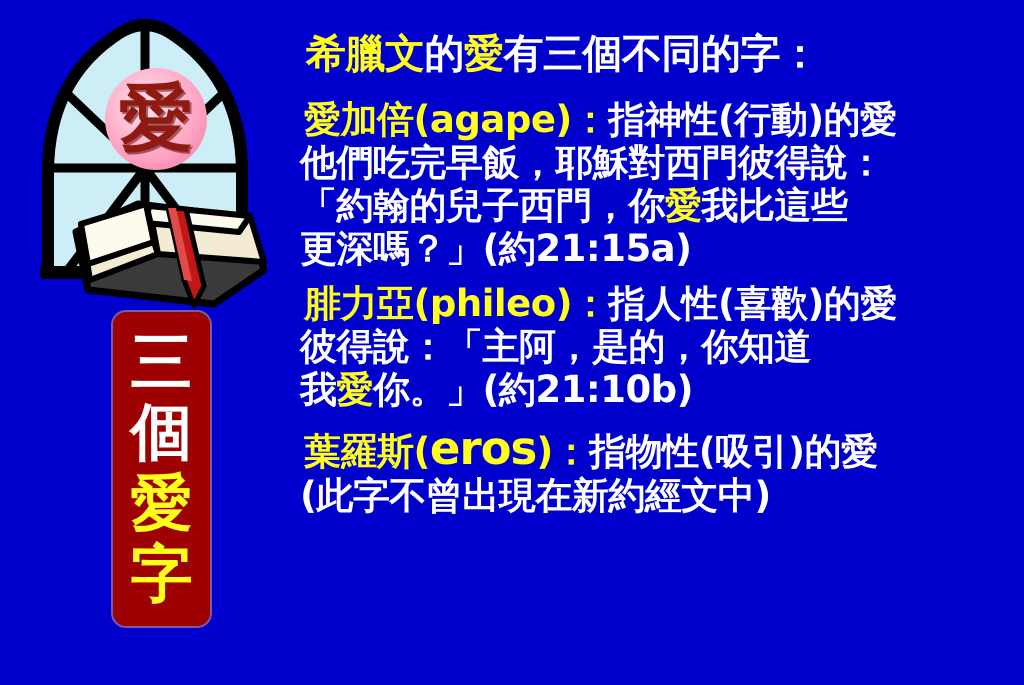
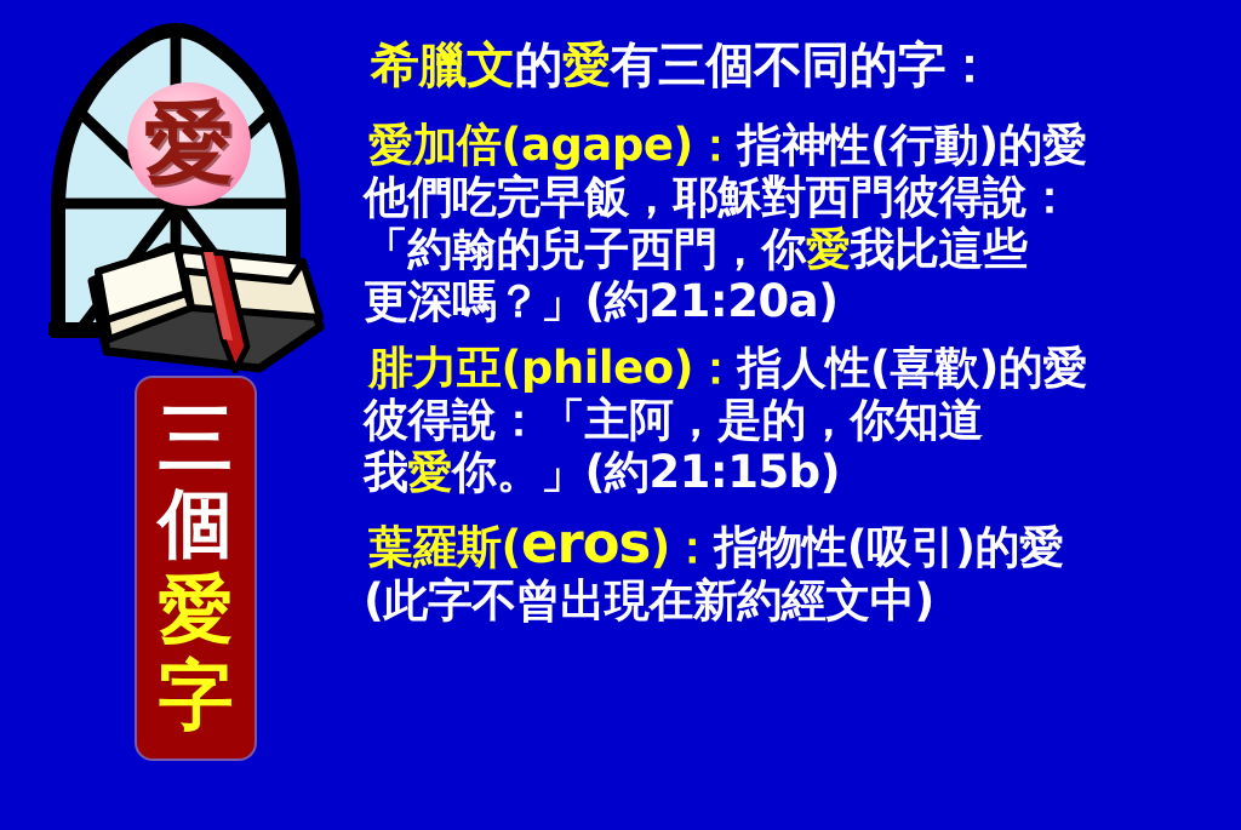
  愛
  三
  個
  愛
  字
  希臘文的愛有三個不同的字：
  愛加倍(agape)：指神性(行動)的愛
  他們吃完早飯，耶穌對西門彼得說：
  「約翰的兒子西門，你愛我比這些
- 更深嗎？」(約21:15a)
+ 更深嗎？」(約21:20a)
  腓力亞(phileo)：指人性(喜歡)的愛
  彼得說：「主阿，是的，你知道
- 我愛你。」(約21:10b)
+ 我愛你。」(約21:15b)
  葉羅斯(eros)：指物性(吸引)的愛
  (此字不曾出現在新約經文中)
